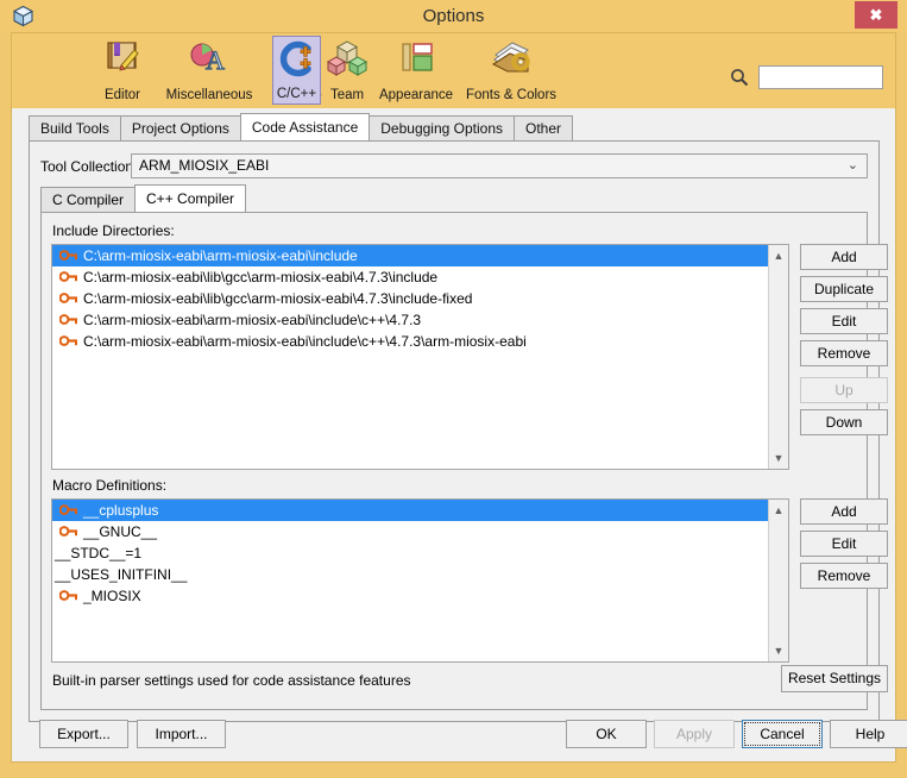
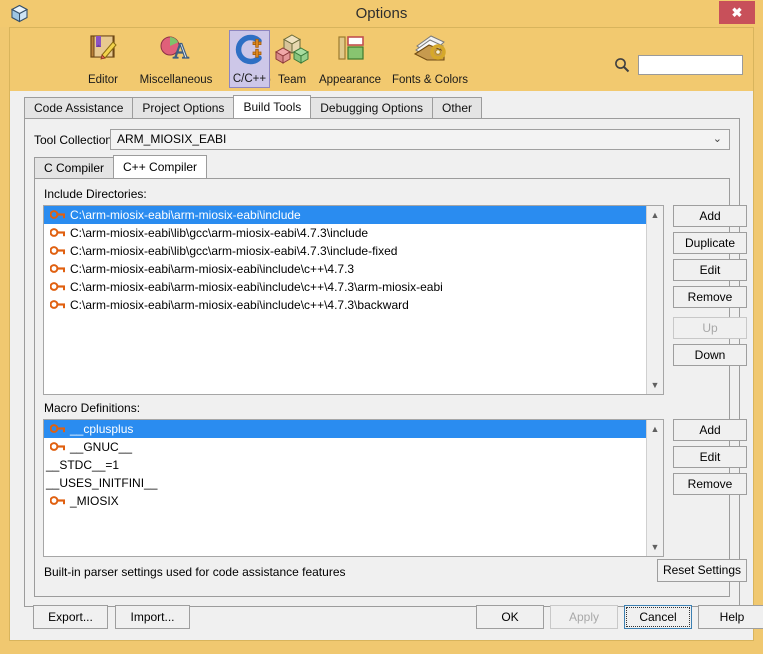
  Options
  ✖
  Editor
  A
  Miscellaneous
  C/C++
  Team
  Appearance
  Fonts & Colors
- Build Tools
+ Code Assistance
  Project Options
- Code Assistance
+ Build Tools
  Debugging Options
  Other
  Tool Collection
  ARM_MIOSIX_EABI
  ⌄
  C Compiler
  C++ Compiler
  Include Directories:
  C:\arm-miosix-eabi\arm-miosix-eabi\include
  C:\arm-miosix-eabi\lib\gcc\arm-miosix-eabi\4.7.3\include
  C:\arm-miosix-eabi\lib\gcc\arm-miosix-eabi\4.7.3\include-fixed
  C:\arm-miosix-eabi\arm-miosix-eabi\include\c++\4.7.3
  C:\arm-miosix-eabi\arm-miosix-eabi\include\c++\4.7.3\arm-miosix-eabi
+ C:\arm-miosix-eabi\arm-miosix-eabi\include\c++\4.7.3\backward
  ▲
  ▼
  Add
  Duplicate
  Edit
  Remove
  Up
  Down
  Macro Definitions:
  __cplusplus
  __GNUC__
  __STDC__=1
  __USES_INITFINI__
  _MIOSIX
  ▲
  ▼
  Add
  Edit
  Remove
  Built-in parser settings used for code assistance features
  Reset Settings
  Export...
  Import...
  OK
  Apply
  Cancel
  Help
